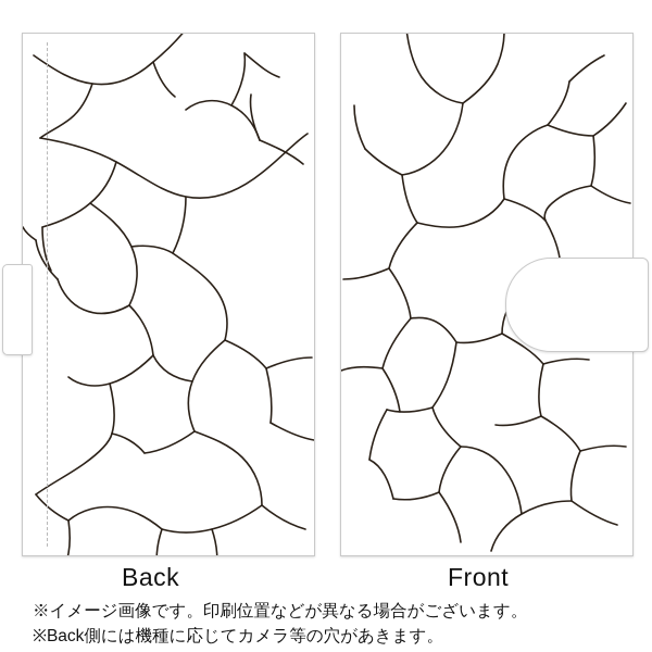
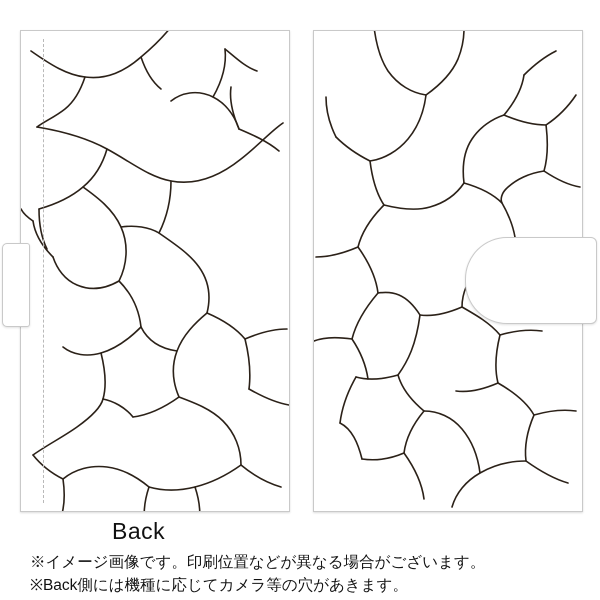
  Back
- Front
  ※イメージ画像です。印刷位置などが異なる場合がございます。
  ※Back側には機種に応じてカメラ等の穴があきます。
